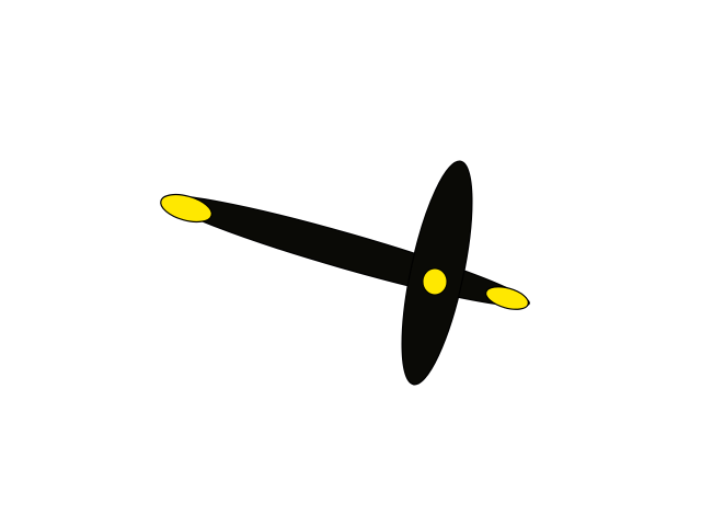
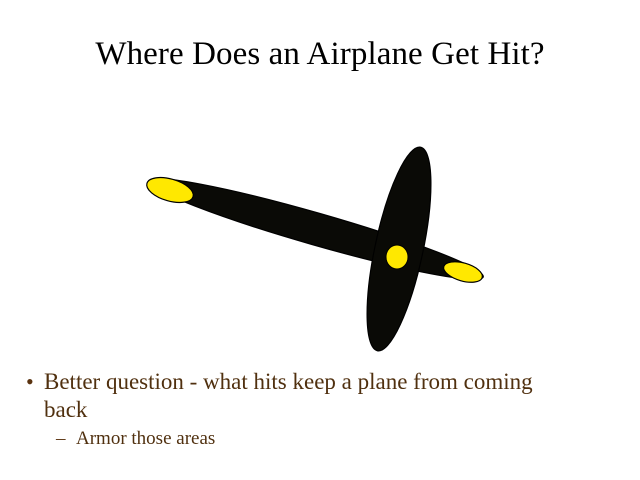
+ Where Does an Airplane Get Hit?
+ •
+ Better question - what hits keep a plane from coming back
+ –
+ Armor those areas
